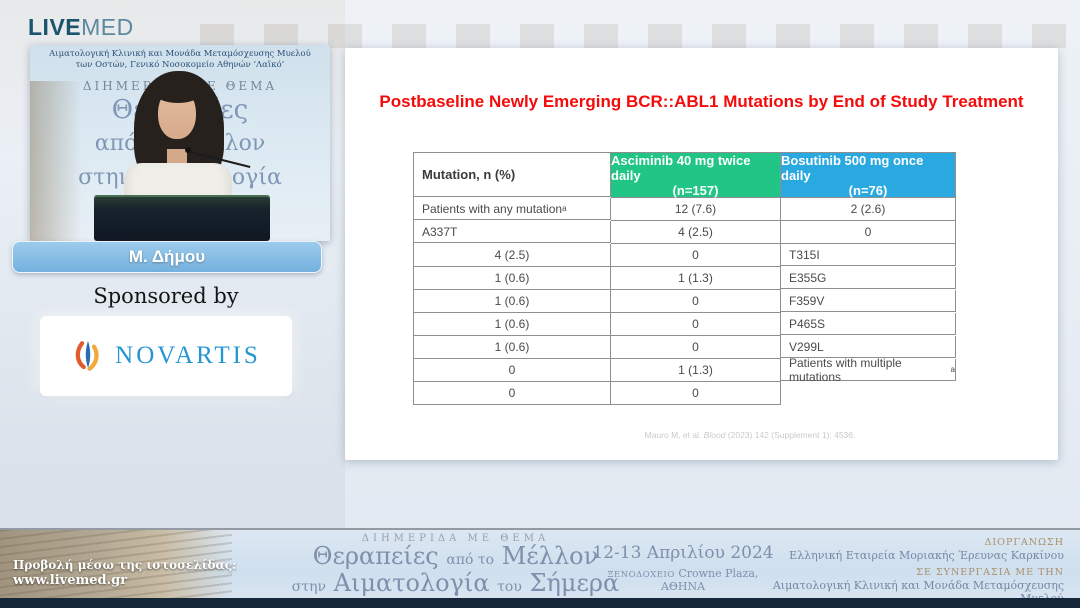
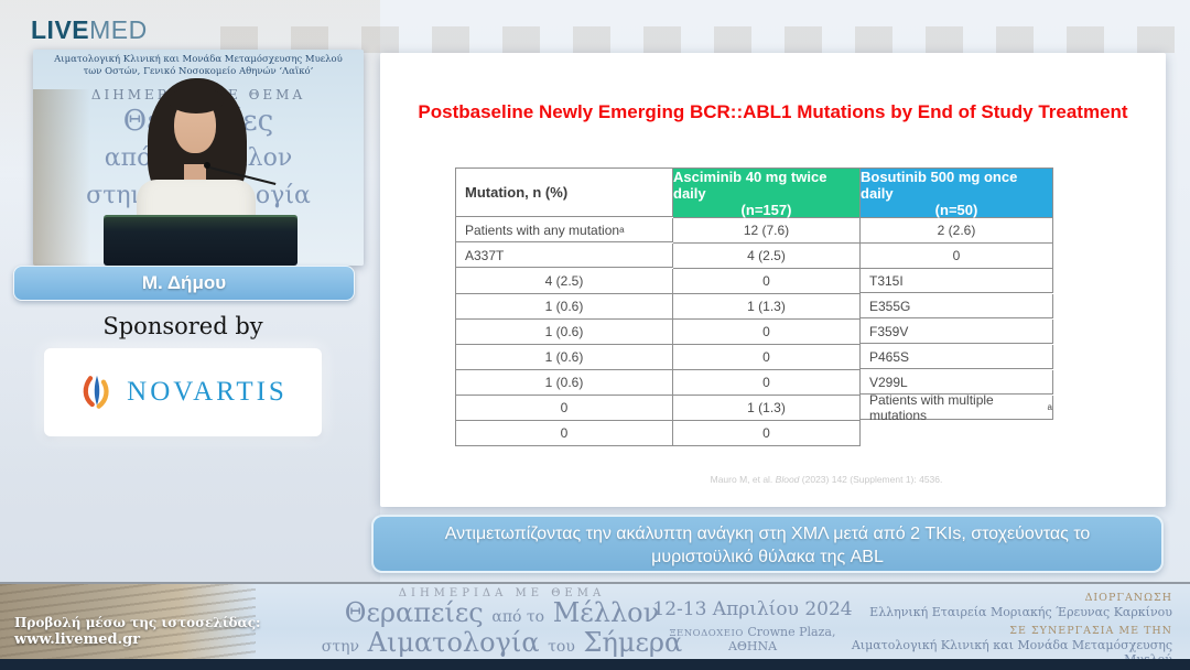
  LIVEMED
  Αιματολογική Κλινική και Μονάδα Μεταμόσχευσης Μυελού
  των Οστών, Γενικό Νοσοκομείο Αθηνών ‘Λαϊκό’
  Μ. Δήμου
  Sponsored by
  NOVARTIS
  Postbaseline Newly Emerging BCR::ABL1 Mutations by End of Study Treatment
  Mutation, n (%)
  Asciminib 40 mg twice daily
  (n=157)
  Bosutinib 500 mg once daily
- (n=76)
+ (n=50)
  Patients with any mutation
  a
  12 (7.6)
  2 (2.6)
  A337T
  4 (2.5)
  0
  4 (2.5)
  0
  T315I
  1 (0.6)
  1 (1.3)
  E355G
  1 (0.6)
  0
  F359V
  1 (0.6)
  0
  P465S
  1 (0.6)
  0
  V299L
  0
  1 (1.3)
  Patients with multiple mutations
  a
  0
  0
  Mauro M, et al. Blood (2023) 142 (Supplement 1): 4536.
+ Αντιμετωπίζοντας την ακάλυπτη ανάγκη στη ΧΜΛ μετά από 2 TKIs, στοχεύοντας το μυριστοϋλικό θύλακα της ABL
  Προβολή μέσω της ιστοσελίδας:
  www.livemed.gr
  ΔΙΗΜΕΡΙΔΑ ΜΕ ΘΕΜΑ
  Θεραπείες από το Μέλλον
  στην Αιματολογία του Σήμερα
  12-13 Απριλίου 2024
  ΞΕΝΟΔΟΧΕΙΟ Crowne Plaza, ΑΘΗΝΑ
  ΔΙΟΡΓΑΝΩΣΗ
  Ελληνική Εταιρεία Μοριακής Έρευνας Καρκίνου
  ΣΕ ΣΥΝΕΡΓΑΣΙΑ ΜΕ ΤΗΝ
  Αιματολογική Κλινική και Μονάδα Μεταμόσχευσης
